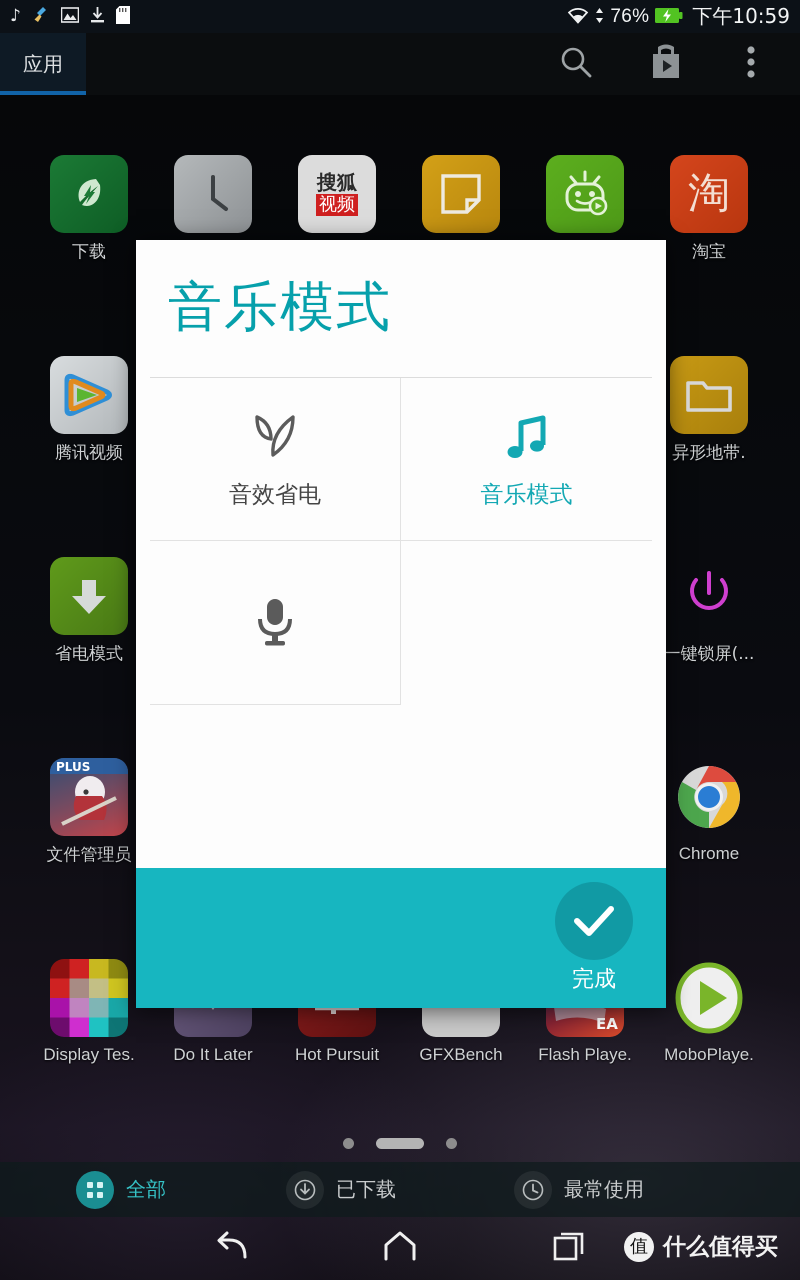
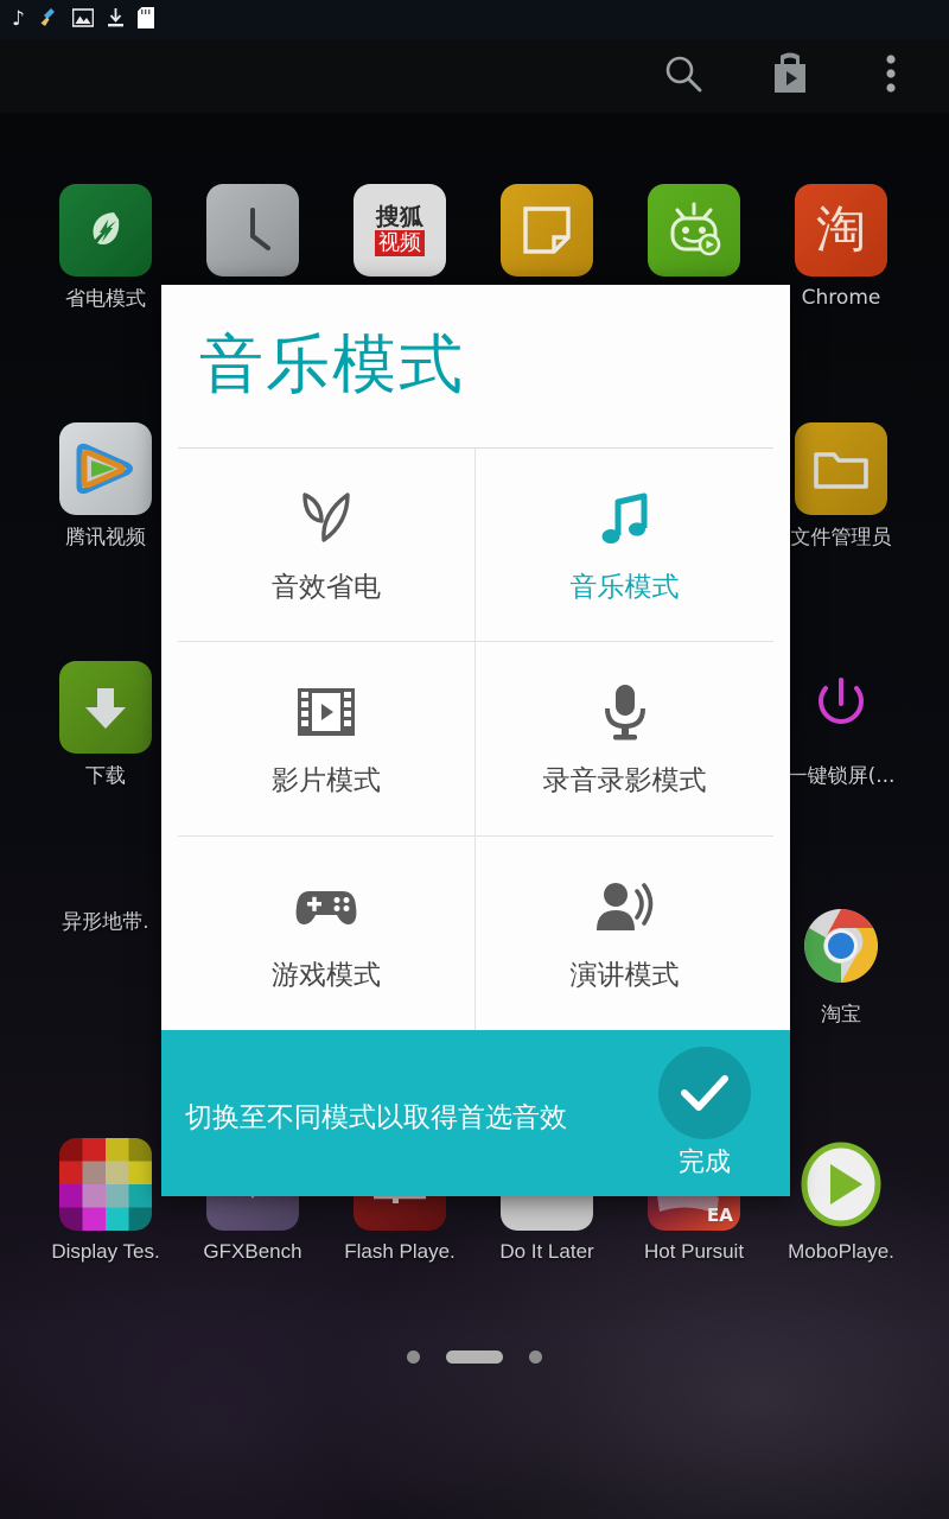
  ♪
- 76%
- 下午10:59
- 应用
- 下载
+ 省电模式
  搜狐
  视频
  淘
- 淘宝
+ Chrome
  腾讯视频
- 异形地带.
+ 文件管理员
- 省电模式
+ 下载
  一键锁屏(...
- PLUS
- 文件管理员
+ 异形地带.
- Chrome
+ 淘宝
  Display Tes.
- Do It Later
+ GFXBench
- Hot Pursuit
+ Flash Playe.
- GFXBench
+ Do It Later
  EA
- Flash Playe.
+ Hot Pursuit
  MoboPlaye.
  音乐模式
  音效省电
  音乐模式
+ 影片模式
+ 录音录影模式
+ 游戏模式
+ 演讲模式
+ 切换至不同模式以取得首选音效
  完成
- 全部
- 已下载
- 最常使用
- 值
- 什么值得买
